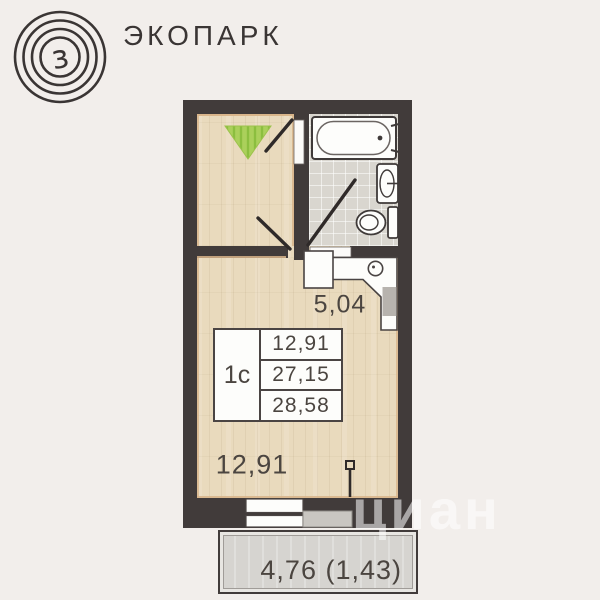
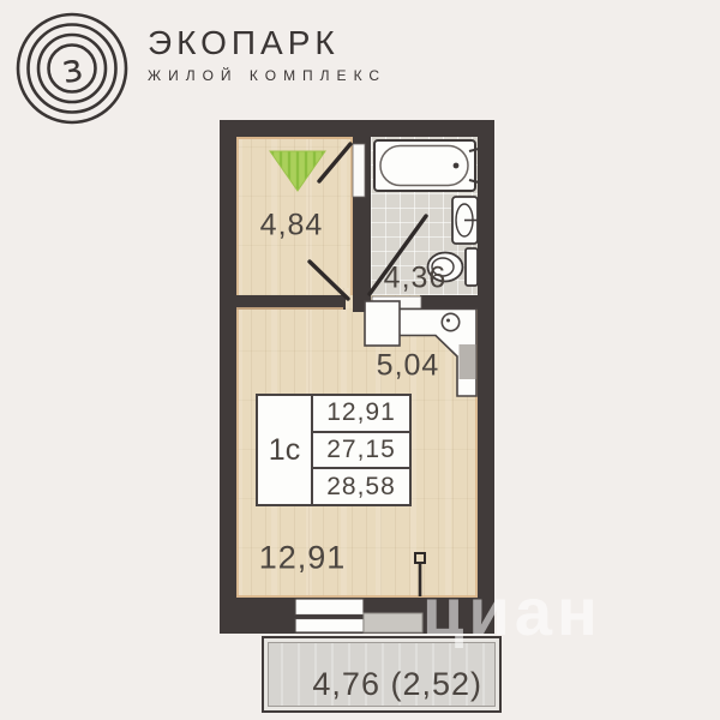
  ЭКОПАРК
+ ЖИЛОЙ КОМПЛЕКС
+ 4,84
+ 4,36
  5,04
  12,91
  1с
  12,91
  27,15
  28,58
- 4,76 (1,43)
+ 4,76 (2,52)
  циан
